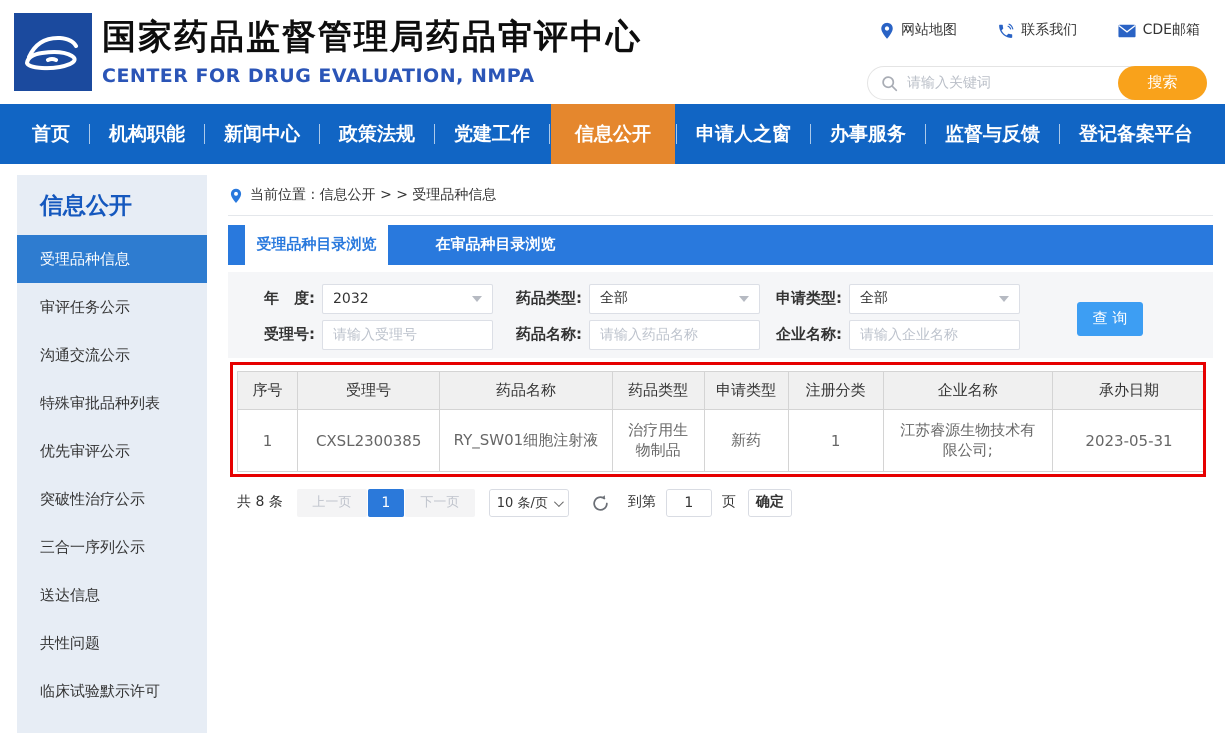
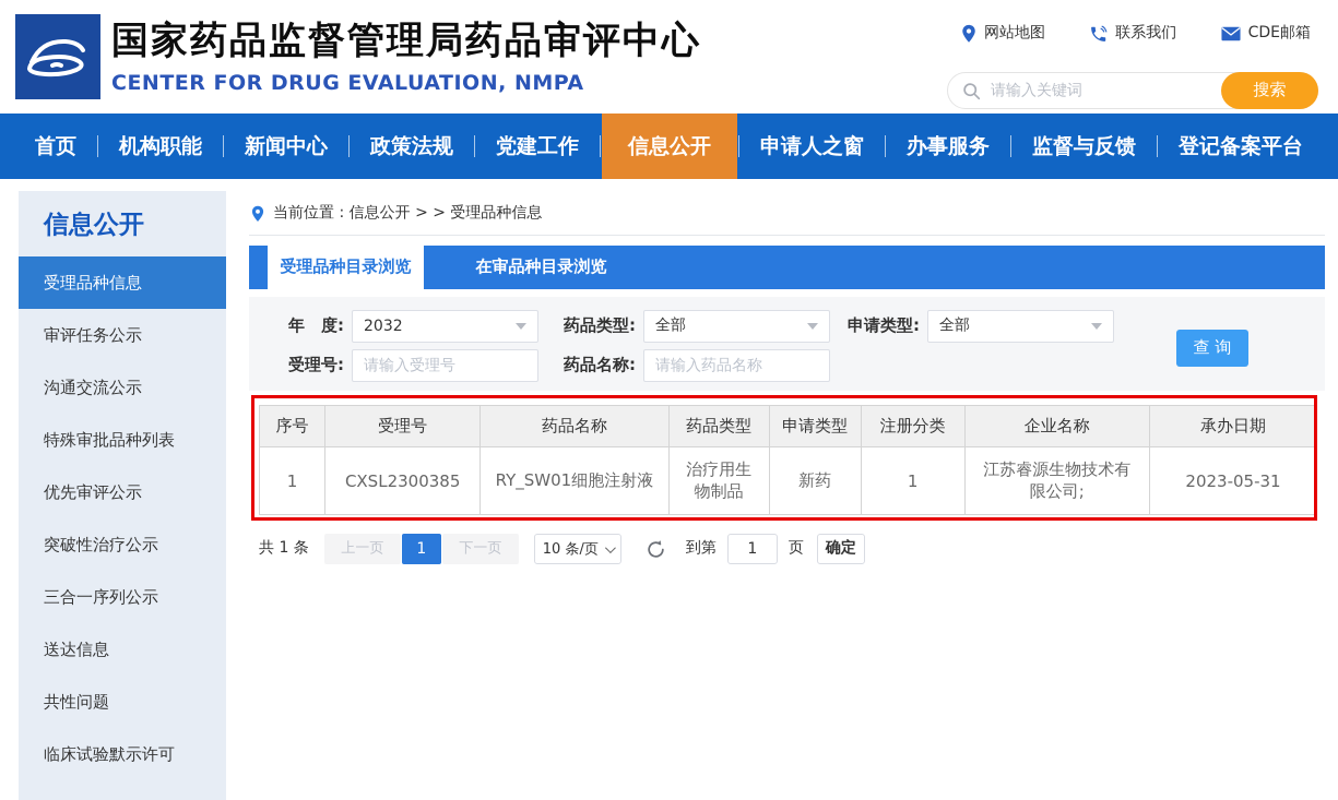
  国家药品监督管理局药品审评中心
  CENTER FOR DRUG EVALUATION, NMPA
  网站地图
  联系我们
  CDE邮箱
  请输入关键词
  搜索
  首页
  机构职能
  新闻中心
  政策法规
  党建工作
  信息公开
  申请人之窗
  办事服务
  监督与反馈
  登记备案平台
  信息公开
  受理品种信息
  审评任务公示
  沟通交流公示
  特殊审批品种列表
  优先审评公示
  突破性治疗公示
  三合一序列公示
  送达信息
  共性问题
  临床试验默示许可
  当前位置 : 信息公开 > > 受理品种信息
  受理品种目录浏览
  在审品种目录浏览
  年 度:
  2032
  药品类型:
  全部
  申请类型:
  全部
  受理号:
  请输入受理号
  药品名称:
  请输入药品名称
- 企业名称:
- 请输入企业名称
  查 询
  序号	受理号	药品名称	药品类型	申请类型	注册分类	企业名称	承办日期
  1	CXSL2300385	RY_SW01细胞注射液	治疗用生物制品	新药	1	江苏睿源生物技术有限公司;	2023-05-31
- 共 8 条
+ 共 1 条
  上一页
  1
  下一页
  10 条/页
  到第
  1
  页
  确定
